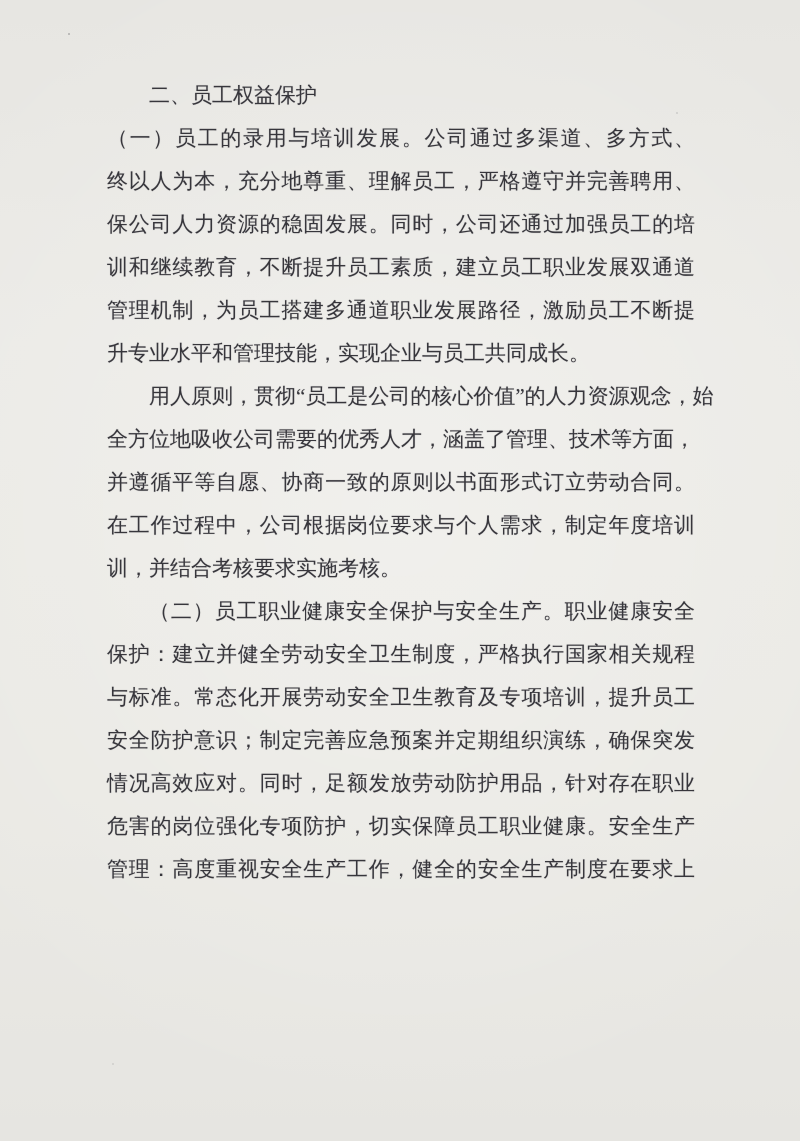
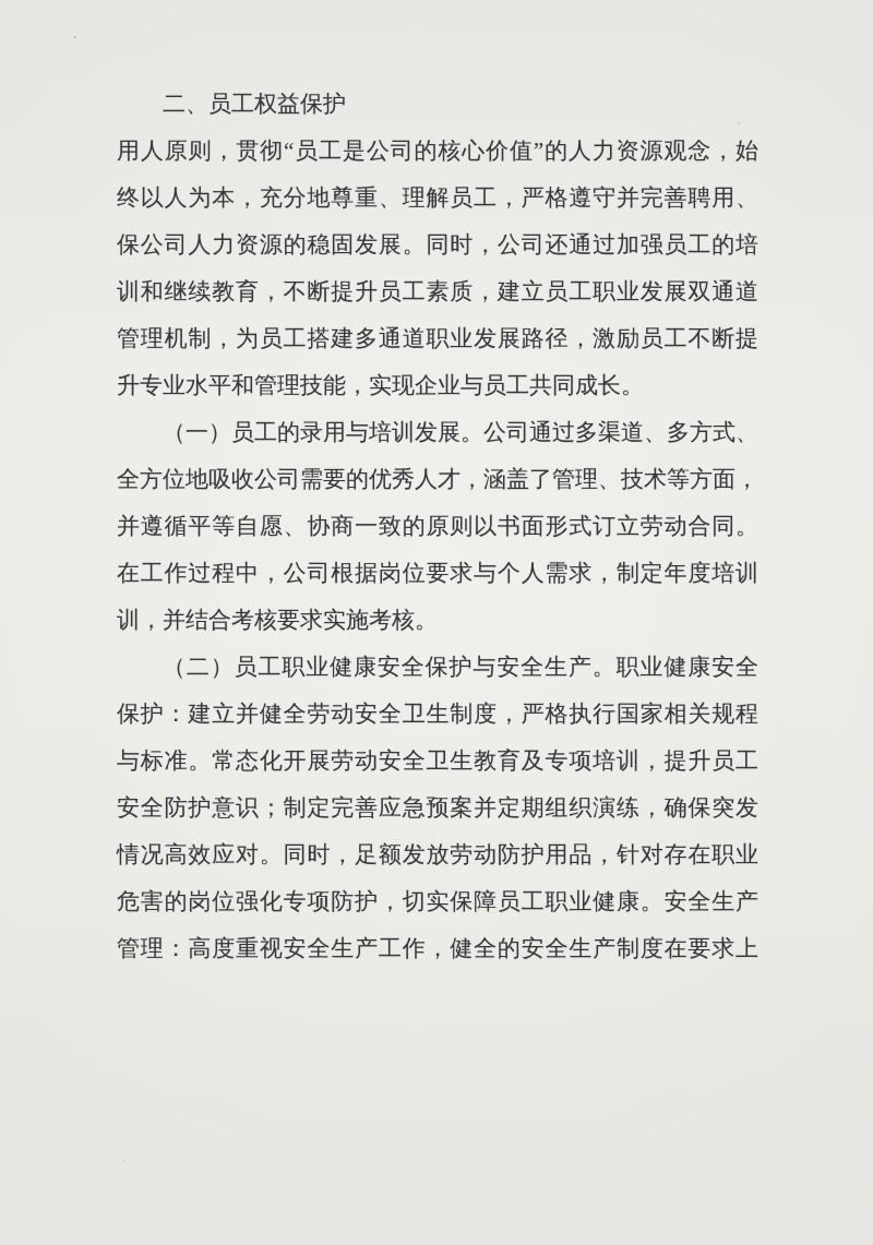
  二、员工权益保护
- （一）员工的录用与培训发展。公司通过多渠道、多方式、
+ 用人原则，贯彻“员工是公司的核心价值”的人力资源观念，始
  终以人为本，充分地尊重、理解员工，严格遵守并完善聘用、
  保公司人力资源的稳固发展。同时，公司还通过加强员工的培
  训和继续教育，不断提升员工素质，建立员工职业发展双通道
  管理机制，为员工搭建多通道职业发展路径，激励员工不断提
  升专业水平和管理技能，实现企业与员工共同成长。
- 用人原则，贯彻“员工是公司的核心价值”的人力资源观念，始
+ （一）员工的录用与培训发展。公司通过多渠道、多方式、
  全方位地吸收公司需要的优秀人才，涵盖了管理、技术等方面，
  并遵循平等自愿、协商一致的原则以书面形式订立劳动合同。
  在工作过程中，公司根据岗位要求与个人需求，制定年度培训
  训，并结合考核要求实施考核。
  （二）员工职业健康安全保护与安全生产。职业健康安全
  保护：建立并健全劳动安全卫生制度，严格执行国家相关规程
  与标准。常态化开展劳动安全卫生教育及专项培训，提升员工
  安全防护意识；制定完善应急预案并定期组织演练，确保突发
  情况高效应对。同时，足额发放劳动防护用品，针对存在职业
  危害的岗位强化专项防护，切实保障员工职业健康。安全生产
  管理：高度重视安全生产工作，健全的安全生产制度在要求上
